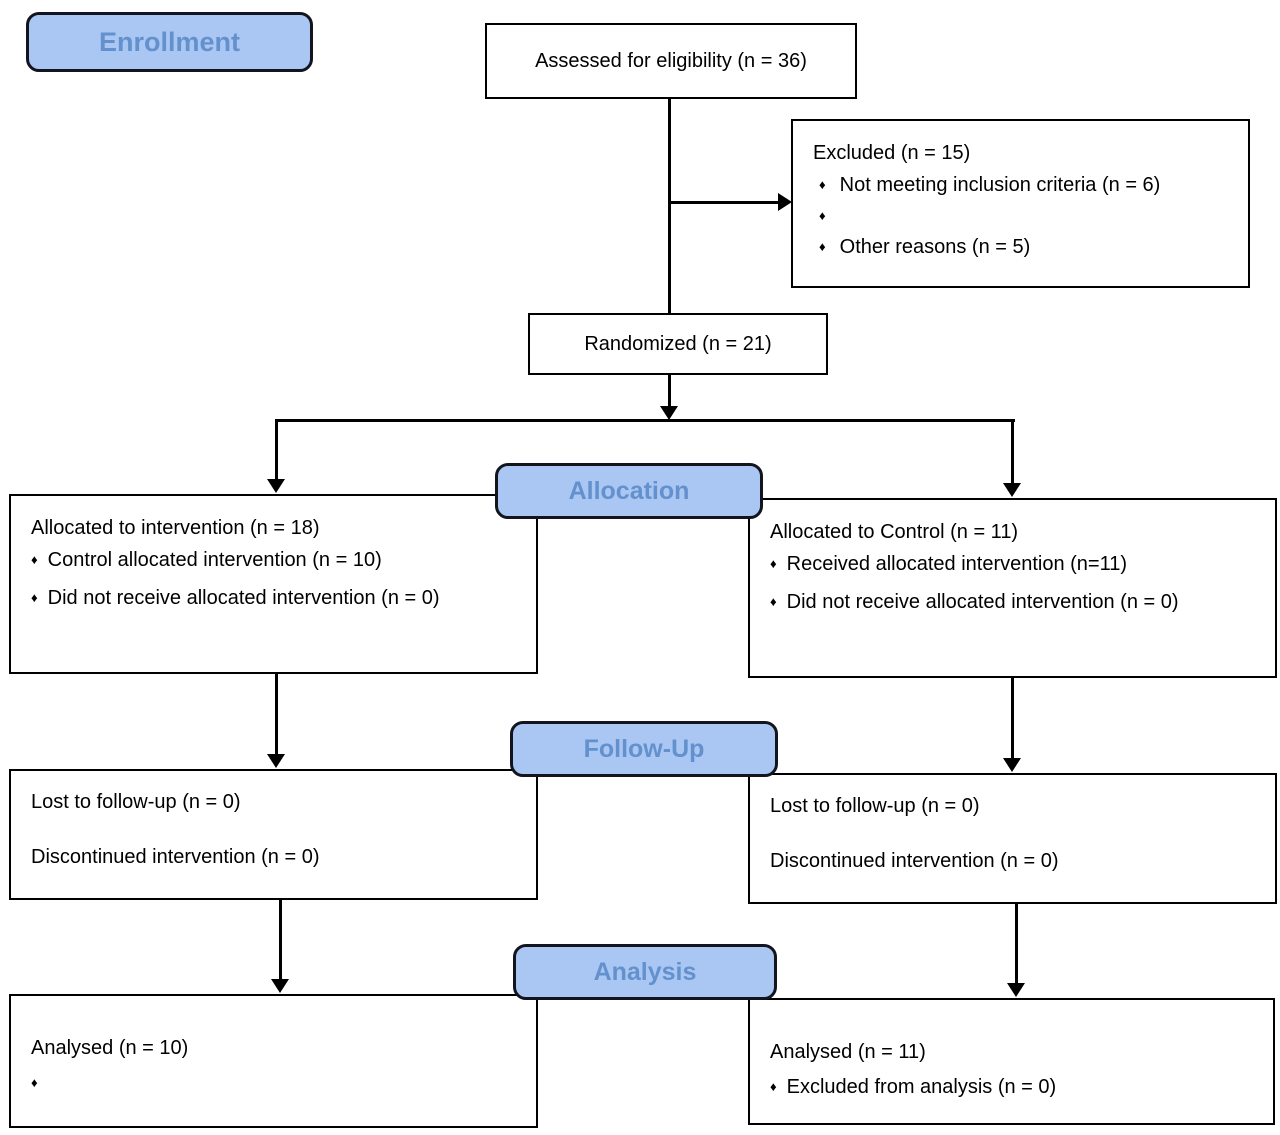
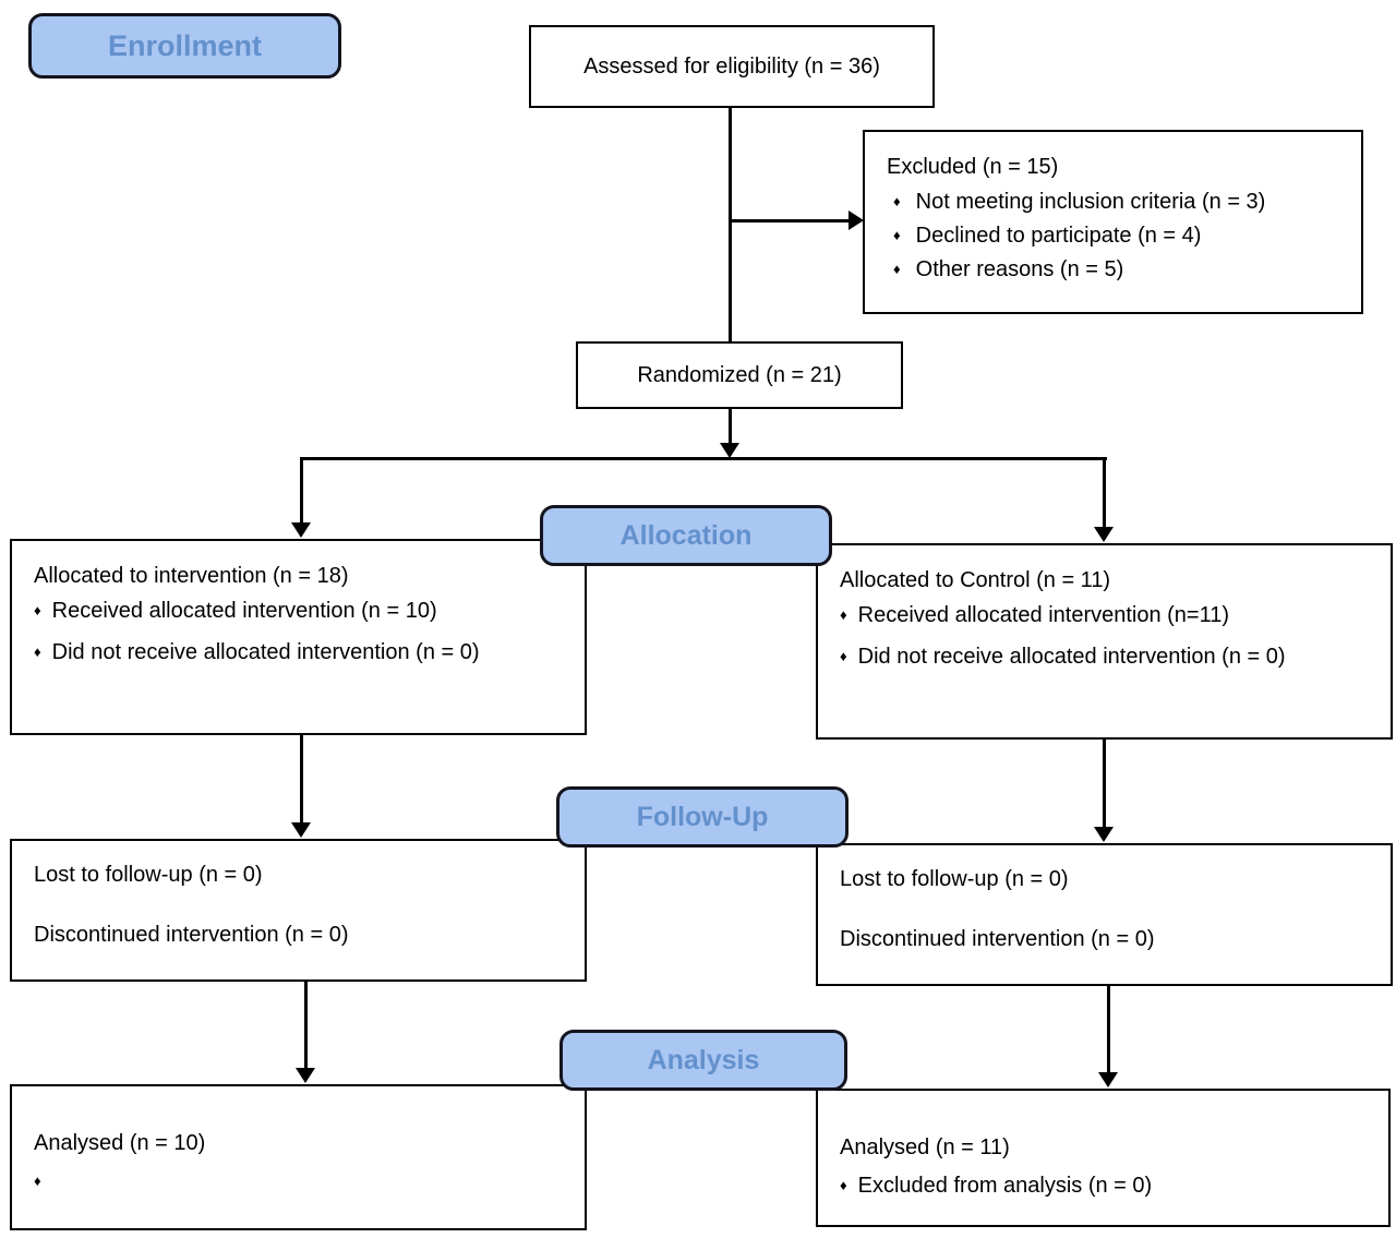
  Enrollment
  Allocation
  Follow-Up
  Analysis
  Assessed for eligibility (n = 36)
  Excluded (n = 15)
  ♦
- Not meeting inclusion criteria (n = 6)
+ Not meeting inclusion criteria (n = 3)
  ♦
+ Declined to participate (n = 4)
  ♦
  Other reasons (n = 5)
  Randomized (n = 21)
  Allocated to intervention (n = 18)
  ♦
- Control allocated intervention (n = 10)
+ Received allocated intervention (n = 10)
  ♦
  Did not receive allocated intervention (n = 0)
  Allocated to Control (n = 11)
  ♦
  Received allocated intervention (n=11)
  ♦
  Did not receive allocated intervention (n = 0)
  Lost to follow-up (n = 0)
  Discontinued intervention (n = 0)
  Lost to follow-up (n = 0)
  Discontinued intervention (n = 0)
  Analysed (n = 10)
  ♦
  Analysed (n = 11)
  ♦
  Excluded from analysis (n = 0)
